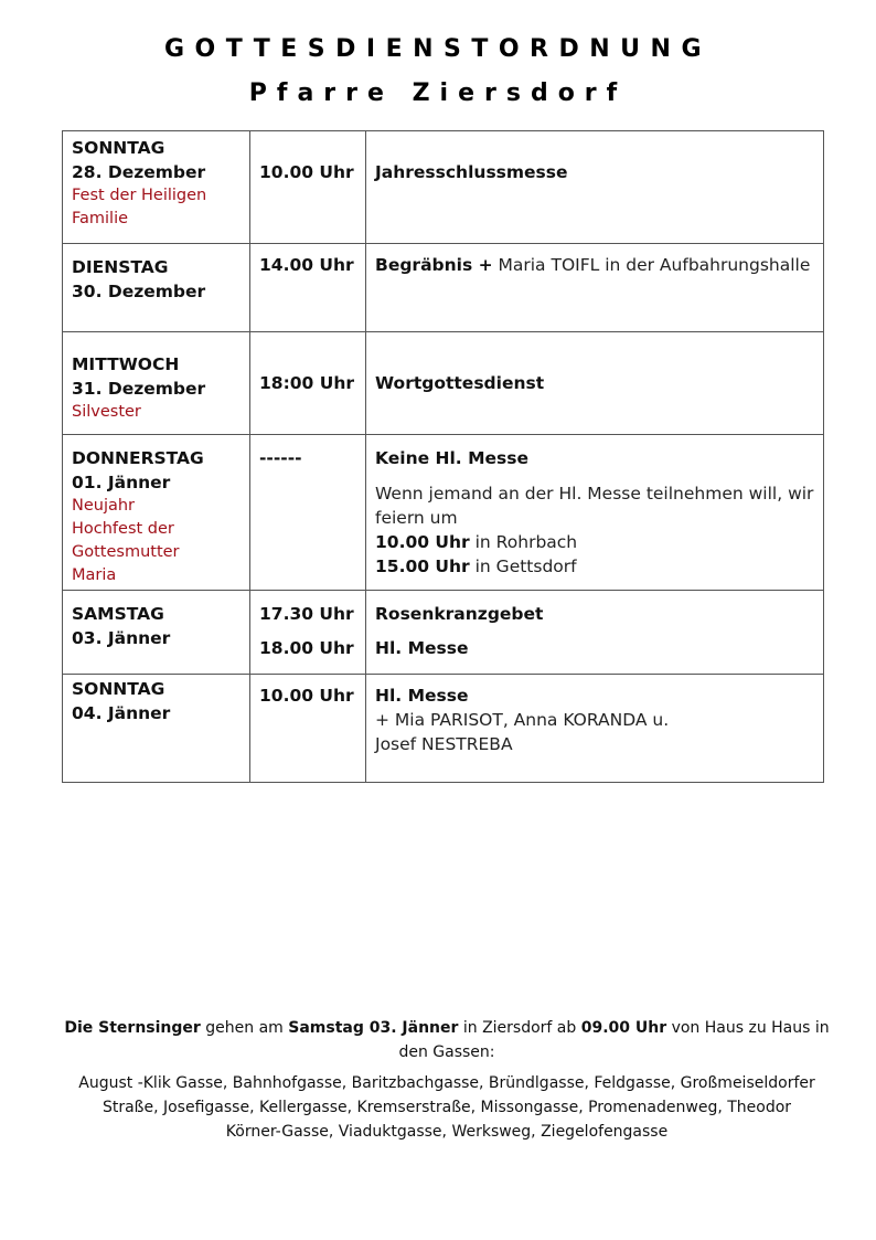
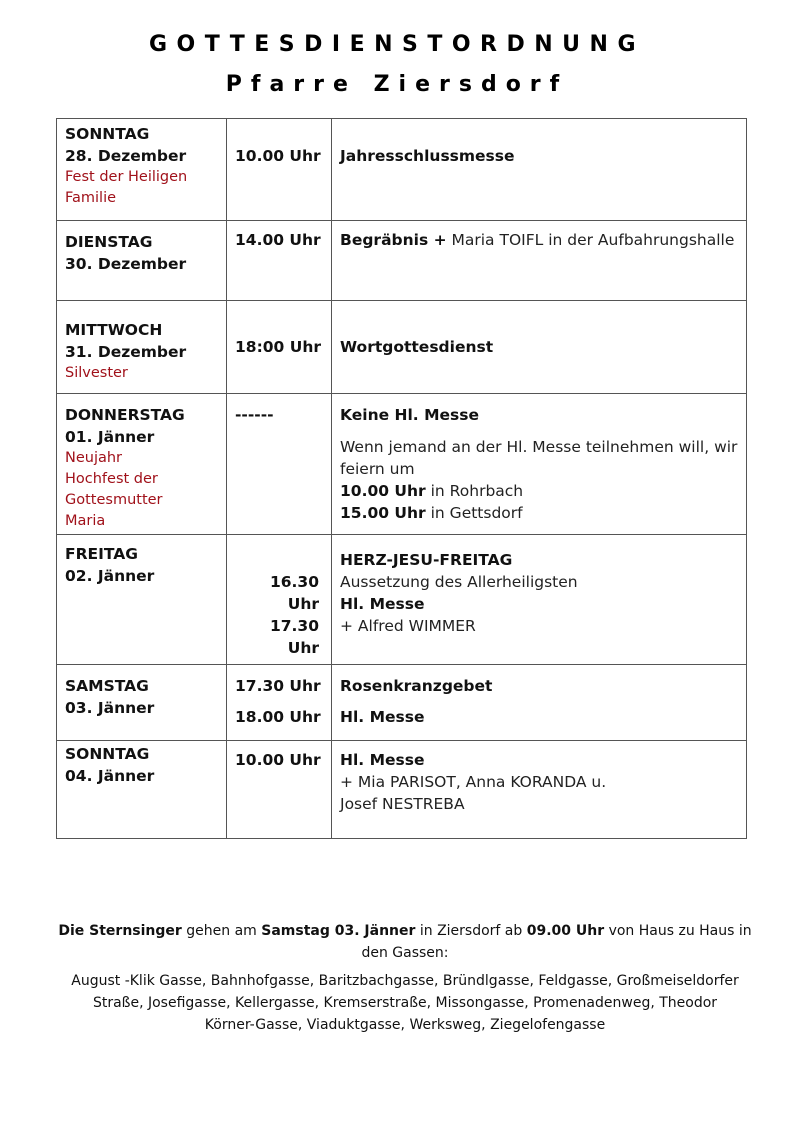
  GOTTESDIENSTORDNUNG
  Pfarre Ziersdorf
  SONNTAG 28. Dezember Fest der Heiligen Familie	10.00 Uhr	Jahresschlussmesse
  DIENSTAG 30. Dezember	14.00 Uhr	Begräbnis + Maria TOIFL in der Aufbahrungshalle
  MITTWOCH 31. Dezember Silvester	18:00 Uhr	Wortgottesdienst
  DONNERSTAG 01. Jänner Neujahr Hochfest der Gottesmutter Maria	------	Keine Hl. Messe Wenn jemand an der Hl. Messe teilnehmen will, wir feiern um 10.00 Uhr in Rohrbach 15.00 Uhr in Gettsdorf
+ FREITAG 02. Jänner	16.30 Uhr 17.30 Uhr	HERZ-JESU-FREITAG Aussetzung des Allerheiligsten Hl. Messe + Alfred WIMMER
  SAMSTAG 03. Jänner	17.30 Uhr 18.00 Uhr	Rosenkranzgebet Hl. Messe
  SONNTAG 04. Jänner	10.00 Uhr	Hl. Messe + Mia PARISOT, Anna KORANDA u. Josef NESTREBA
  Die Sternsinger gehen am Samstag 03. Jänner in Ziersdorf ab 09.00 Uhr von Haus zu Haus in den Gassen:
  August -Klik Gasse, Bahnhofgasse, Baritzbachgasse, Bründlgasse, Feldgasse, Großmeiseldorfer Straße, Josefigasse, Kellergasse, Kremserstraße, Missongasse, Promenadenweg, Theodor Körner-Gasse, Viaduktgasse, Werksweg, Ziegelofengasse
